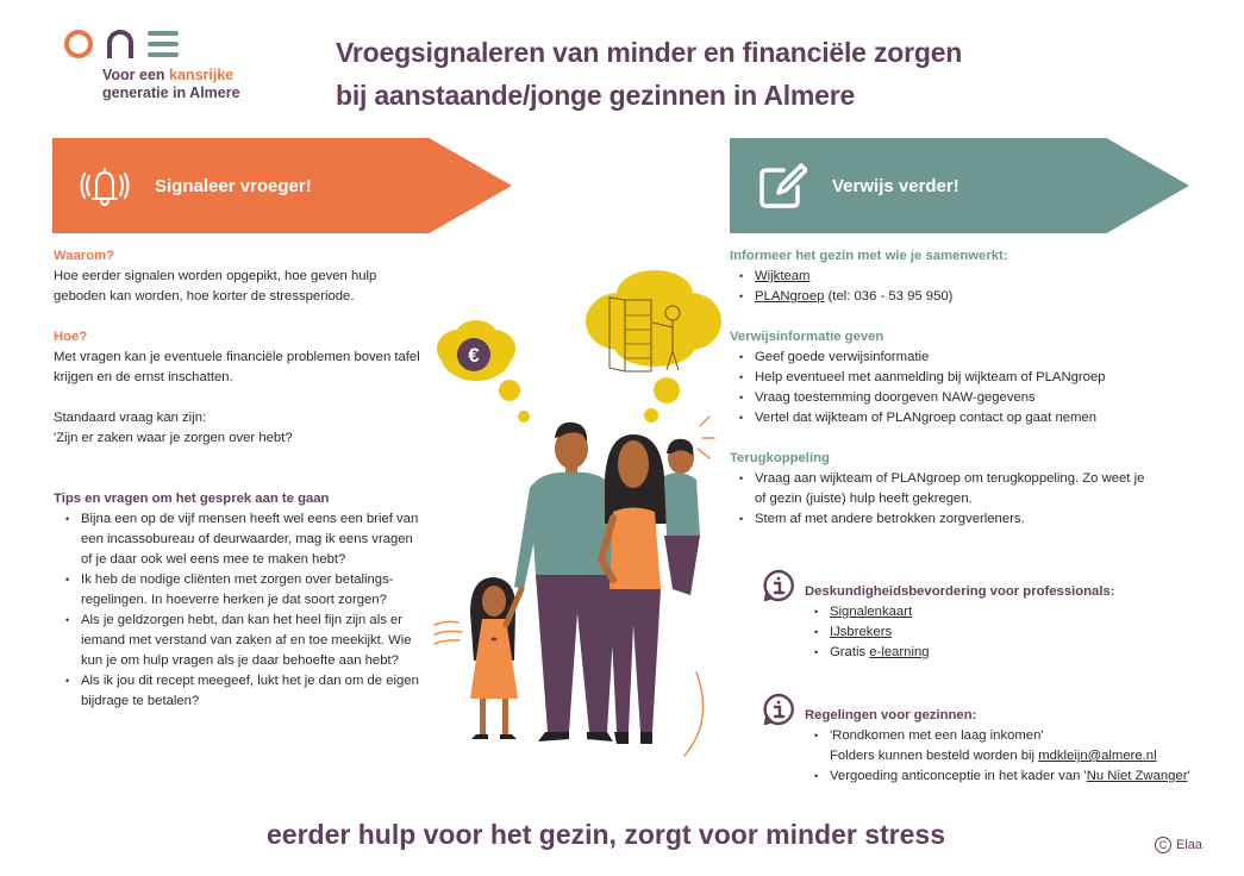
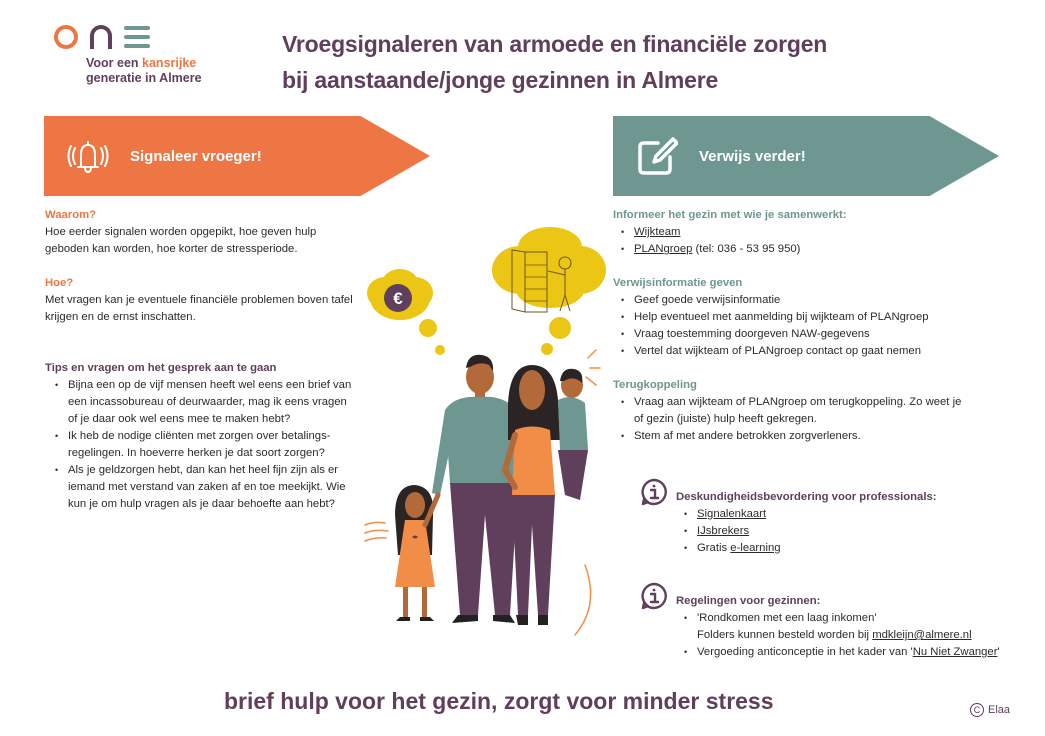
  Voor een kansrijke
  generatie in Almere
- Vroegsignaleren van minder en financiële zorgen
+ Vroegsignaleren van armoede en financiële zorgen
  bij aanstaande/jonge gezinnen in Almere
  Signaleer vroeger!
  Verwijs verder!
  Waarom?
  Hoe eerder signalen worden opgepikt, hoe geven hulp
  geboden kan worden, hoe korter de stressperiode.
  Hoe?
  Met vragen kan je eventuele financiële problemen boven tafel
  krijgen en de ernst inschatten.
- Standaard vraag kan zijn:
- 'Zijn er zaken waar je zorgen over hebt?
  Tips en vragen om het gesprek aan te gaan
  Bijna een op de vijf mensen heeft wel eens een brief van een incassobureau of deurwaarder, mag ik eens vragen of je daar ook wel eens mee te maken hebt?
  Ik heb de nodige cliënten met zorgen over betalings-regelingen. In hoeverre herken je dat soort zorgen?
  Als je geldzorgen hebt, dan kan het heel fijn zijn als er iemand met verstand van zaken af en toe meekijkt. Wie kun je om hulp vragen als je daar behoefte aan hebt?
- Als ik jou dit recept meegeef, lukt het je dan om de eigen bijdrage te betalen?
  €
  Informeer het gezin met wie je samenwerkt:
  Wijkteam
  PLANgroep (tel: 036 - 53 95 950)
  Verwijsinformatie geven
  Geef goede verwijsinformatie
  Help eventueel met aanmelding bij wijkteam of PLANgroep
  Vraag toestemming doorgeven NAW-gegevens
  Vertel dat wijkteam of PLANgroep contact op gaat nemen
  Terugkoppeling
  Vraag aan wijkteam of PLANgroep om terugkoppeling. Zo weet je of gezin (juiste) hulp heeft gekregen.
  Stem af met andere betrokken zorgverleners.
  Deskundigheidsbevordering voor professionals:
  Signalenkaart
  IJsbrekers
  Gratis e-learning
  Regelingen voor gezinnen:
  'Rondkomen met een laag inkomen'
  Folders kunnen besteld worden bij mdkleijn@almere.nl
  Vergoeding anticonceptie in het kader van 'Nu Niet Zwanger'
- eerder hulp voor het gezin, zorgt voor minder stress
+ brief hulp voor het gezin, zorgt voor minder stress
  C
  Elaa
